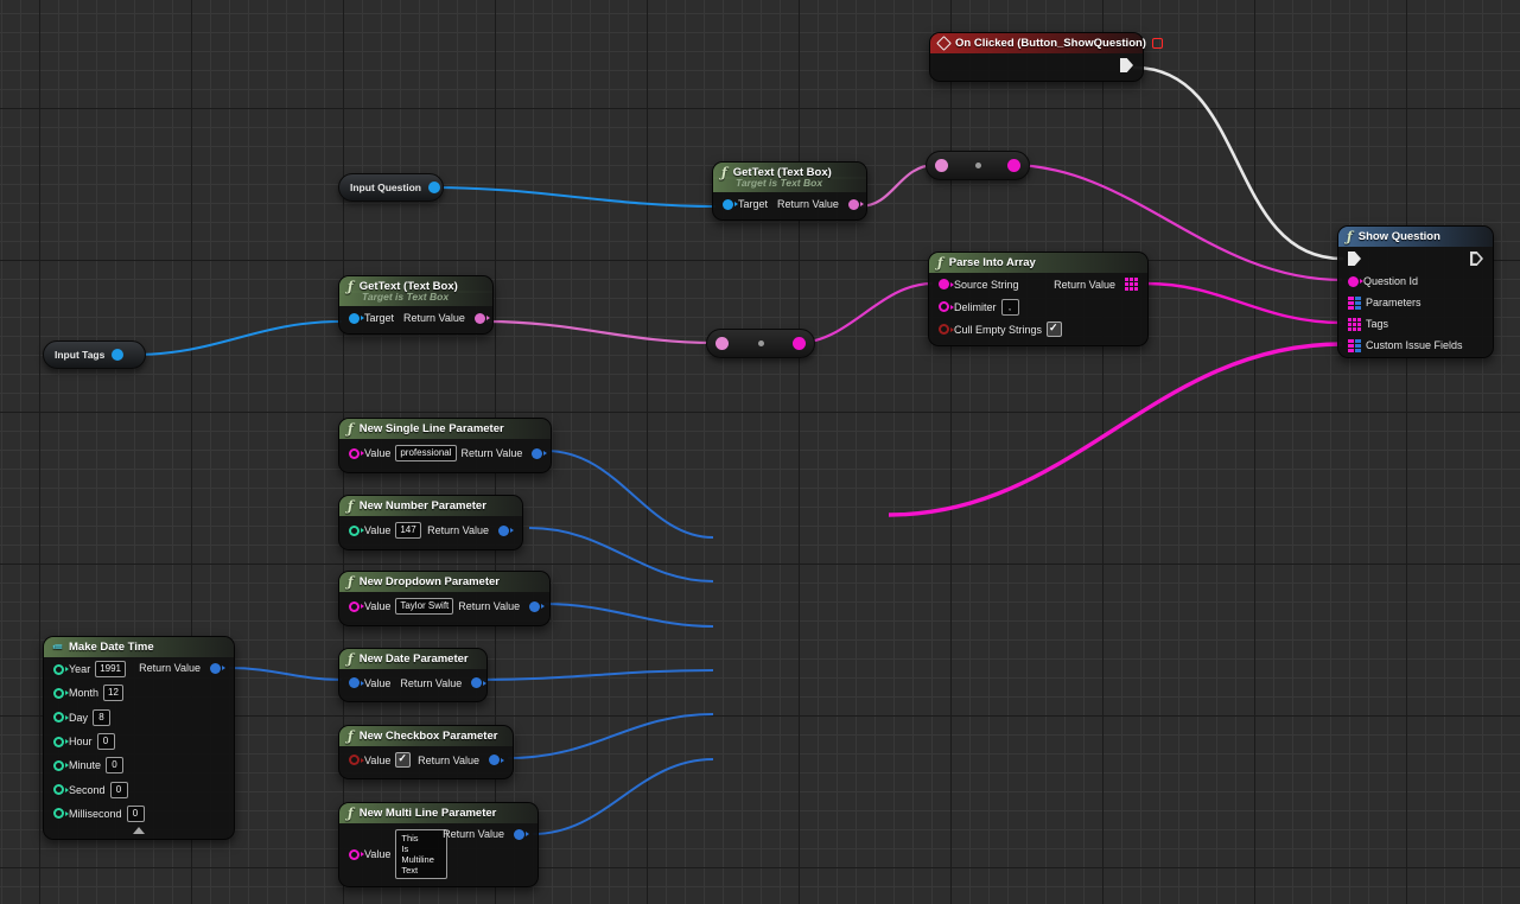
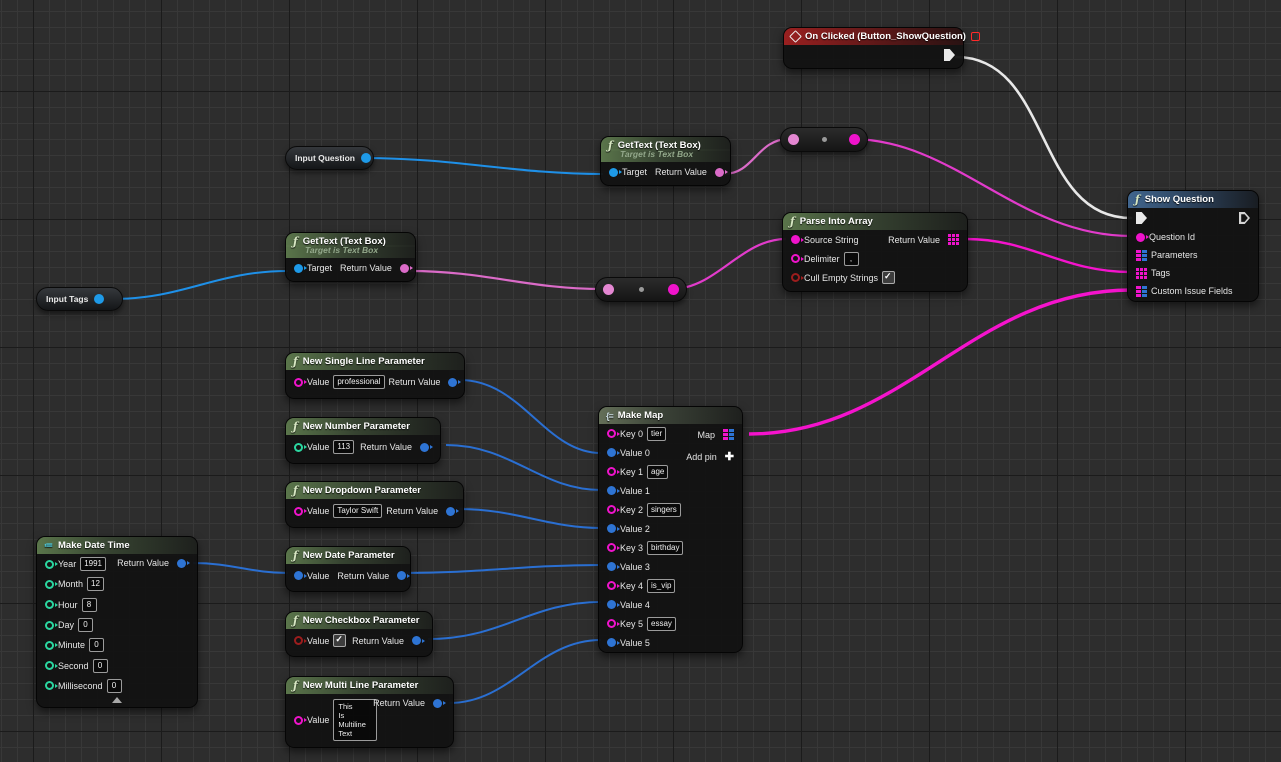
  On Clicked (Button_ShowQuestion)
  ƒ
  GetText (Text Box)
  Target is Text Box
  Target
  Return Value
  Input Question
  ƒ
  GetText (Text Box)
  Target is Text Box
  Target
  Return Value
  Input Tags
  ƒ
  Parse Into Array
  Source String
  Return Value
  Delimiter
  ,
  Cull Empty Strings
  ƒ
  Show Question
  Question Id
  Parameters
  Tags
  Custom Issue Fields
  ƒ
  New Single Line Parameter
  Value
  professional
  Return Value
  ƒ
  New Number Parameter
  Value
- 147
+ 113
  Return Value
  ƒ
  New Dropdown Parameter
  Value
  Taylor Swift
  Return Value
  ƒ
  New Date Parameter
  Value
  Return Value
  ƒ
  New Checkbox Parameter
  Value
  Return Value
  ƒ
  New Multi Line Parameter
  Value
  This
  Is
  Multiline
  Text
  Return Value
  ≔
  Make Date Time
  Year
  1991
  Month
  12
- Day
+ Hour
  8
- Hour
+ Day
  0
  Minute
  0
  Second
  0
  Millisecond
  0
  Return Value
+ {≡
+ Make Map
+ Key 0
+ tier
+ Value 0
+ Key 1
+ age
+ Value 1
+ Key 2
+ singers
+ Value 2
+ Key 3
+ birthday
+ Value 3
+ Key 4
+ is_vip
+ Value 4
+ Key 5
+ essay
+ Value 5
+ Map
+ Add pin
+ ✚
